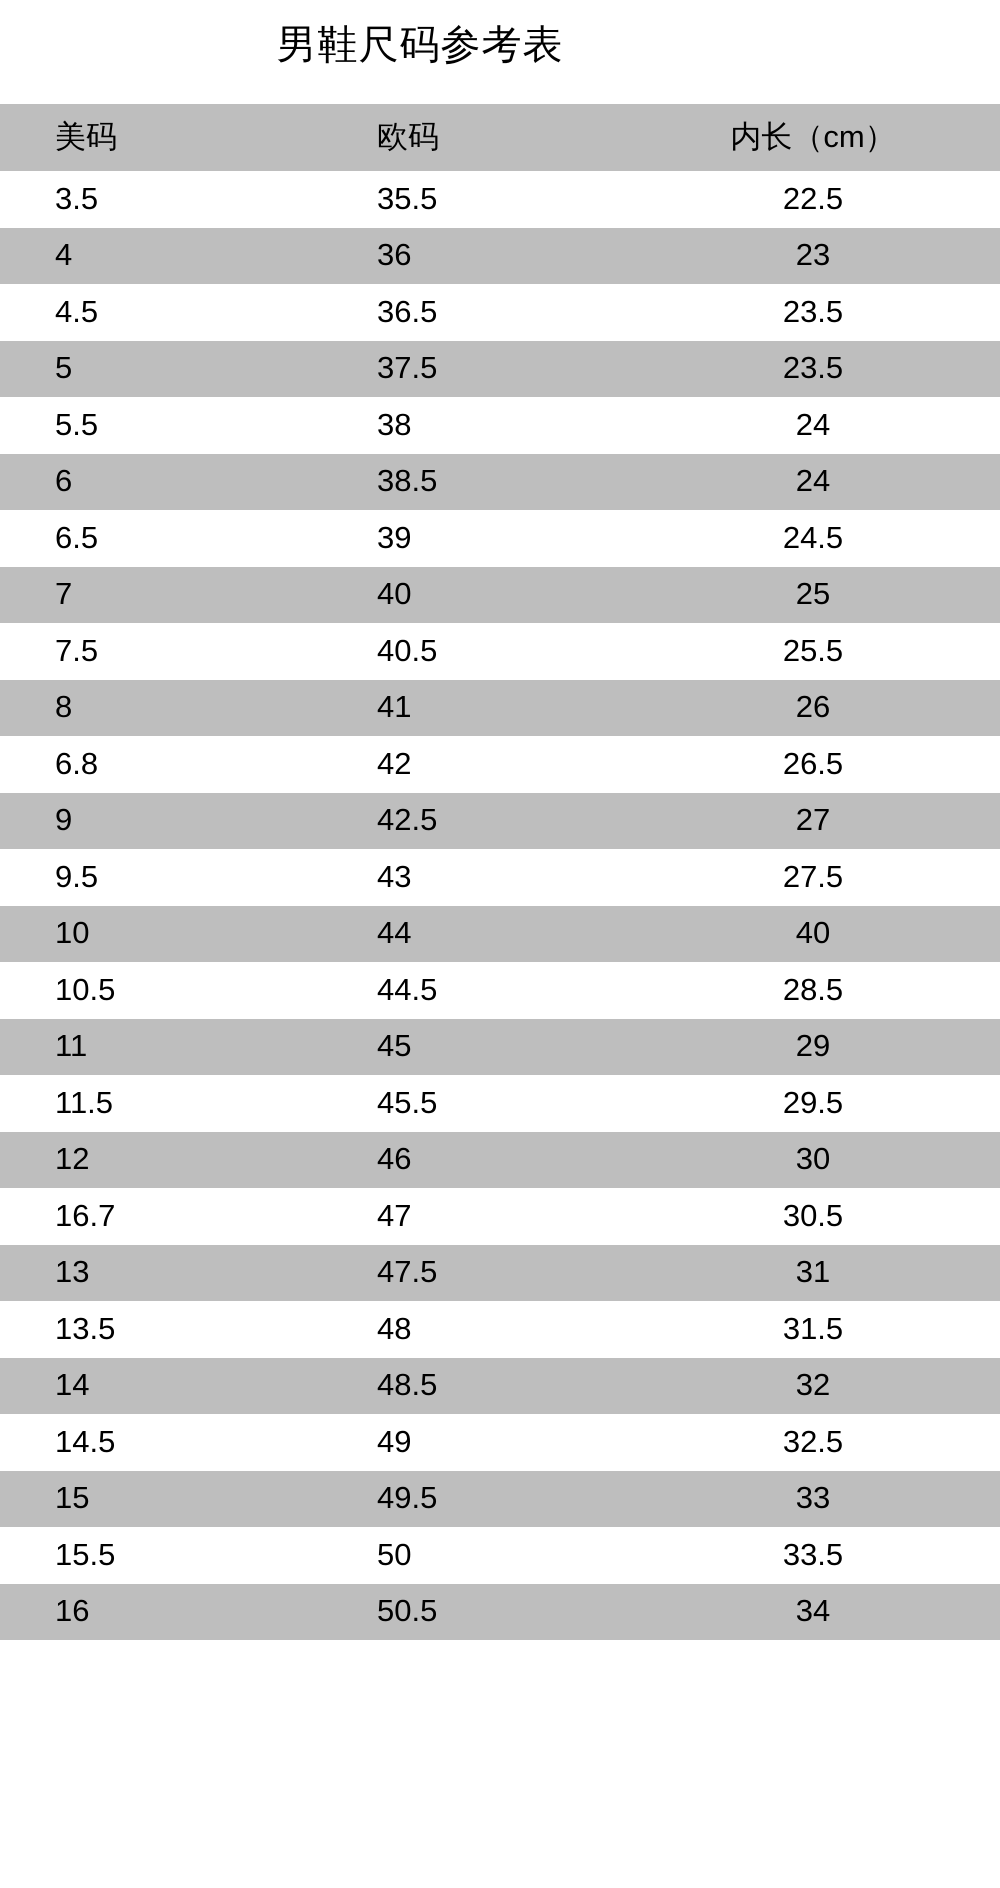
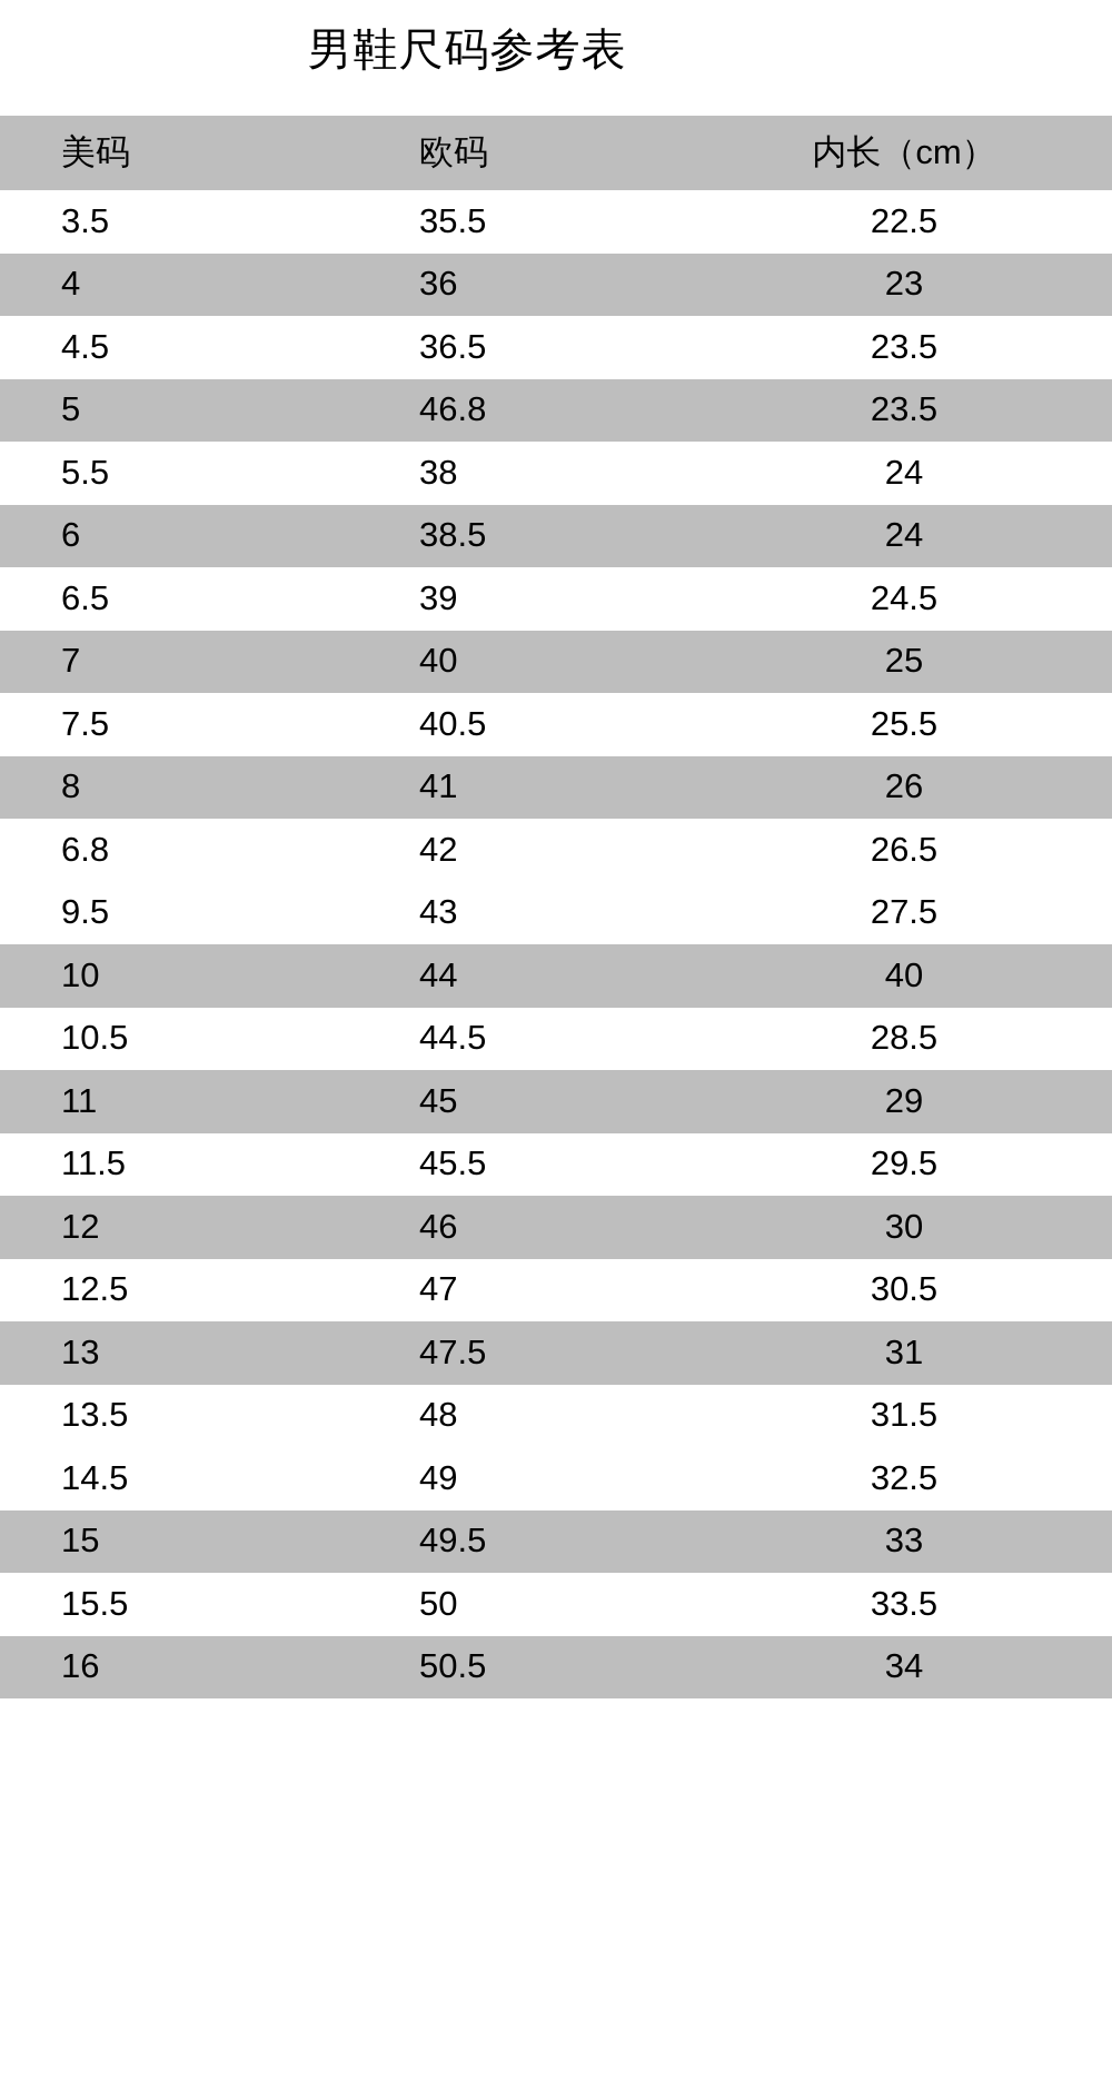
  男鞋尺码参考表
  美码	欧码	内长（cm）
  3.5	35.5	22.5
  4	36	23
  4.5	36.5	23.5
- 5	37.5	23.5
+ 5	46.8	23.5
  5.5	38	24
  6	38.5	24
  6.5	39	24.5
  7	40	25
  7.5	40.5	25.5
  8	41	26
  6.8	42	26.5
- 9	42.5	27
  9.5	43	27.5
  10	44	40
  10.5	44.5	28.5
  11	45	29
  11.5	45.5	29.5
  12	46	30
- 16.7	47	30.5
+ 12.5	47	30.5
  13	47.5	31
  13.5	48	31.5
- 14	48.5	32
  14.5	49	32.5
  15	49.5	33
  15.5	50	33.5
  16	50.5	34
